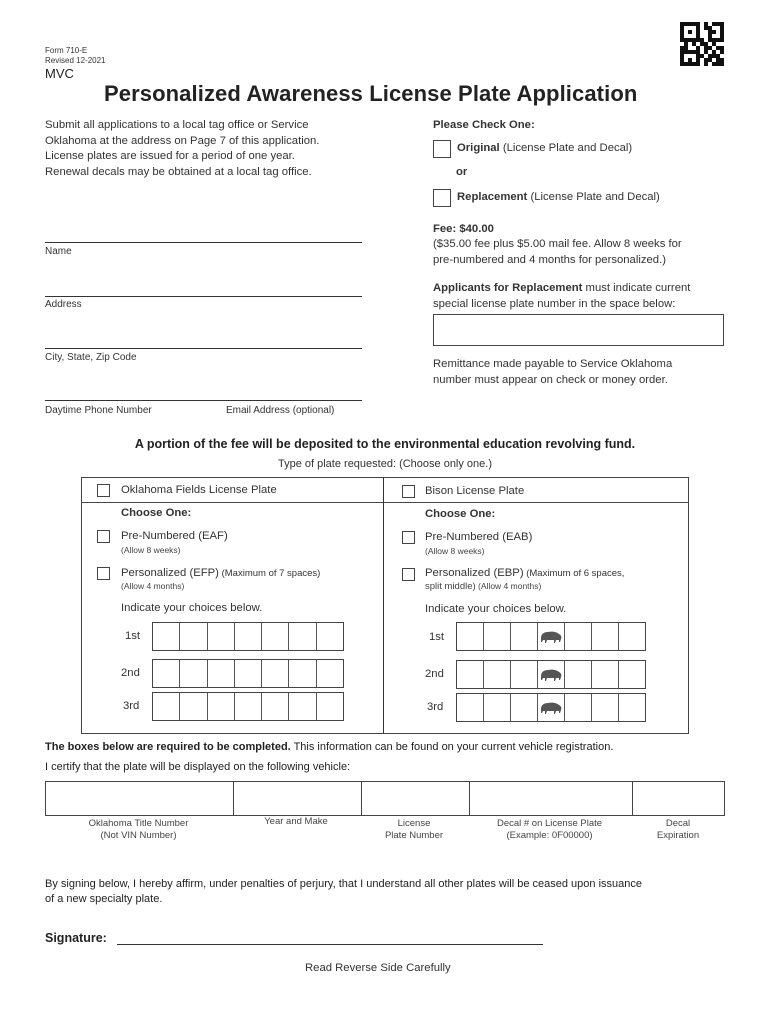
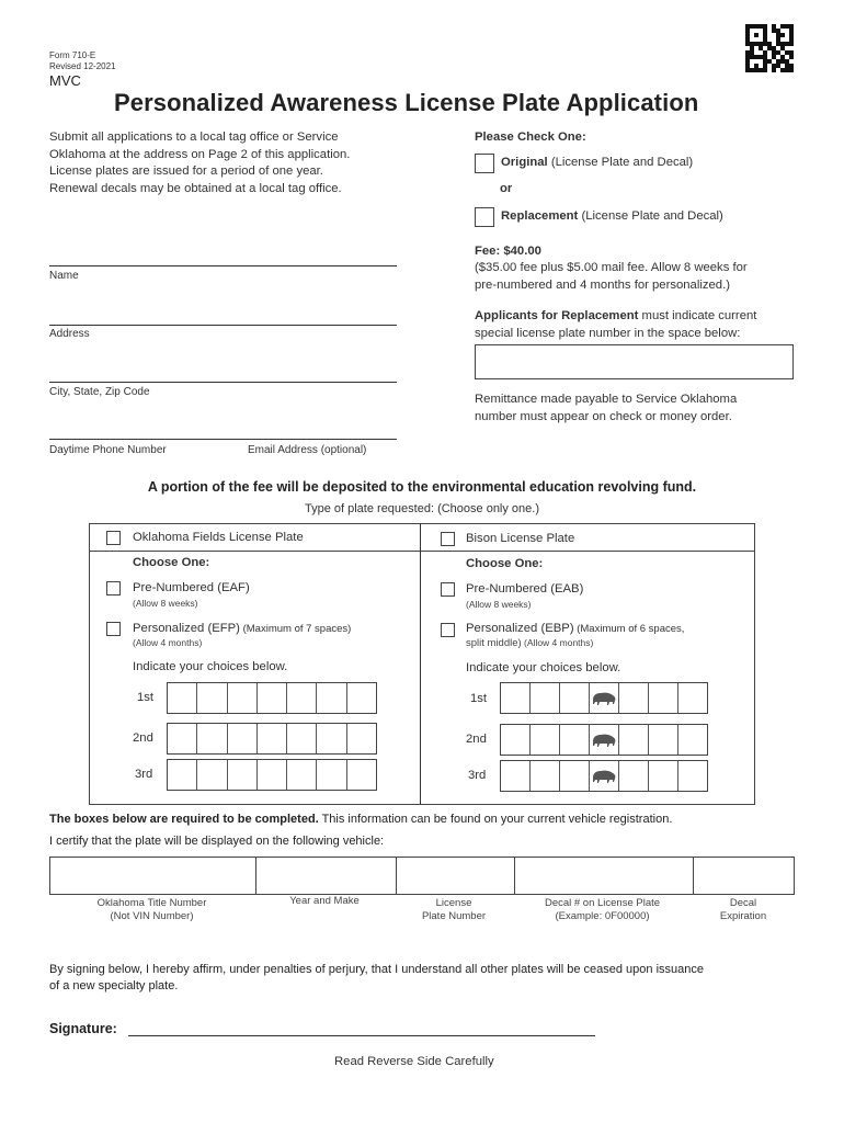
  Form 710-E
  Revised 12-2021
  MVC
  Personalized Awareness License Plate Application
  Submit all applications to a local tag office or Service
- Oklahoma at the address on Page 7 of this application.
+ Oklahoma at the address on Page 2 of this application.
  License plates are issued for a period of one year.
  Renewal decals may be obtained at a local tag office.
  Name
  Address
  City, State, Zip Code
  Daytime Phone Number
  Email Address (optional)
  Please Check One:
  Original (License Plate and Decal)
  or
  Replacement (License Plate and Decal)
  Fee: $40.00
  ($35.00 fee plus $5.00 mail fee. Allow 8 weeks for
  pre-numbered and 4 months for personalized.)
  Applicants for Replacement must indicate current
  special license plate number in the space below:
  Remittance made payable to Service Oklahoma
  number must appear on check or money order.
  A portion of the fee will be deposited to the environmental education revolving fund.
  Type of plate requested: (Choose only one.)
  Oklahoma Fields License Plate
  Choose One:
  Pre-Numbered (EAF)
  (Allow 8 weeks)
  Personalized (EFP) (Maximum of 7 spaces)
  (Allow 4 months)
  Indicate your choices below.
  1st
  2nd
  3rd
  Bison License Plate
  Choose One:
  Pre-Numbered (EAB)
  (Allow 8 weeks)
  Personalized (EBP) (Maximum of 6 spaces,
  split middle) (Allow 4 months)
  Indicate your choices below.
  1st
  2nd
  3rd
  The boxes below are required to be completed. This information can be found on your current vehicle registration.
  I certify that the plate will be displayed on the following vehicle:
  Oklahoma Title Number
  (Not VIN Number)
  Year and Make
  License
  Plate Number
  Decal # on License Plate
  (Example: 0F00000)
  Decal
  Expiration
  By signing below, I hereby affirm, under penalties of perjury, that I understand all other plates will be ceased upon issuance
  of a new specialty plate.
  Signature:
  Read Reverse Side Carefully
